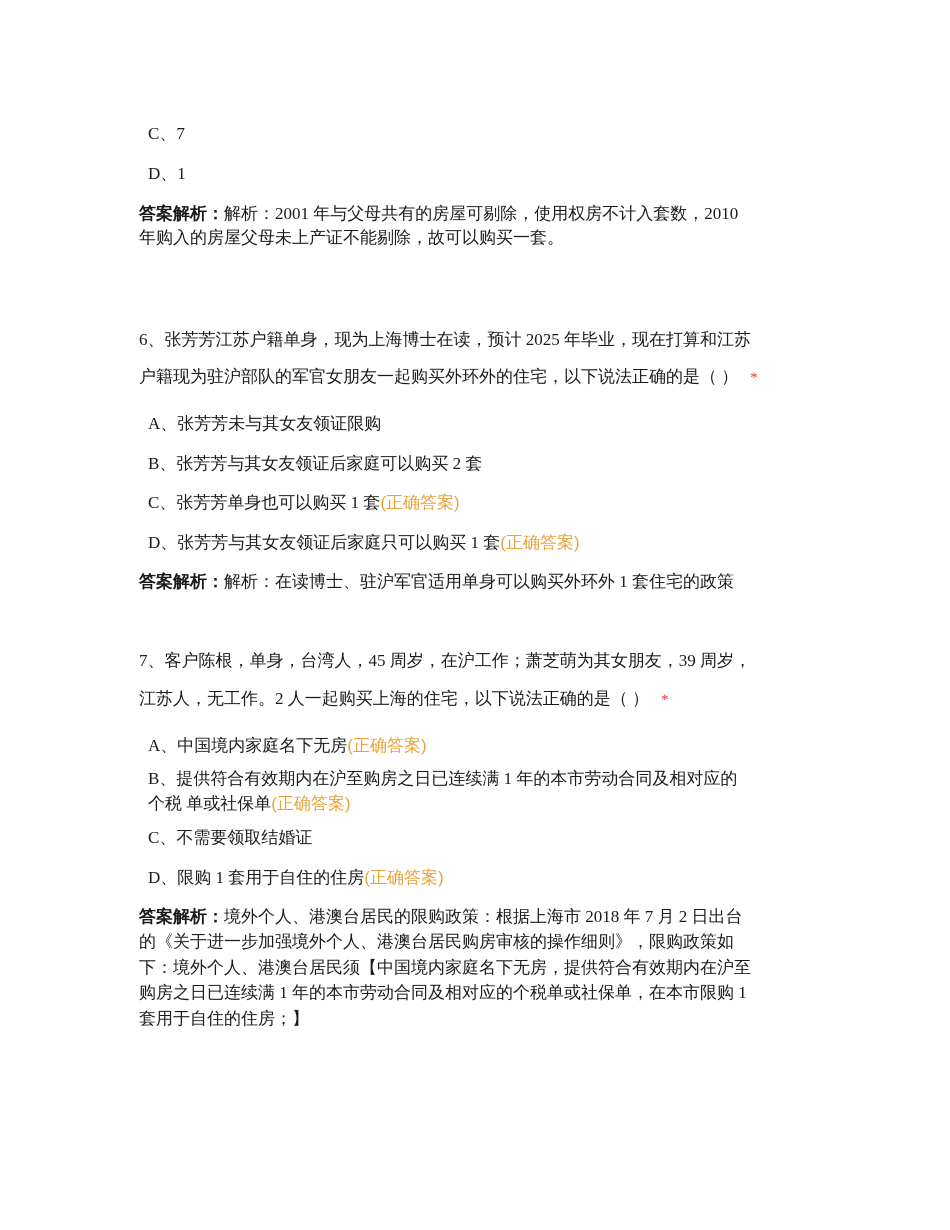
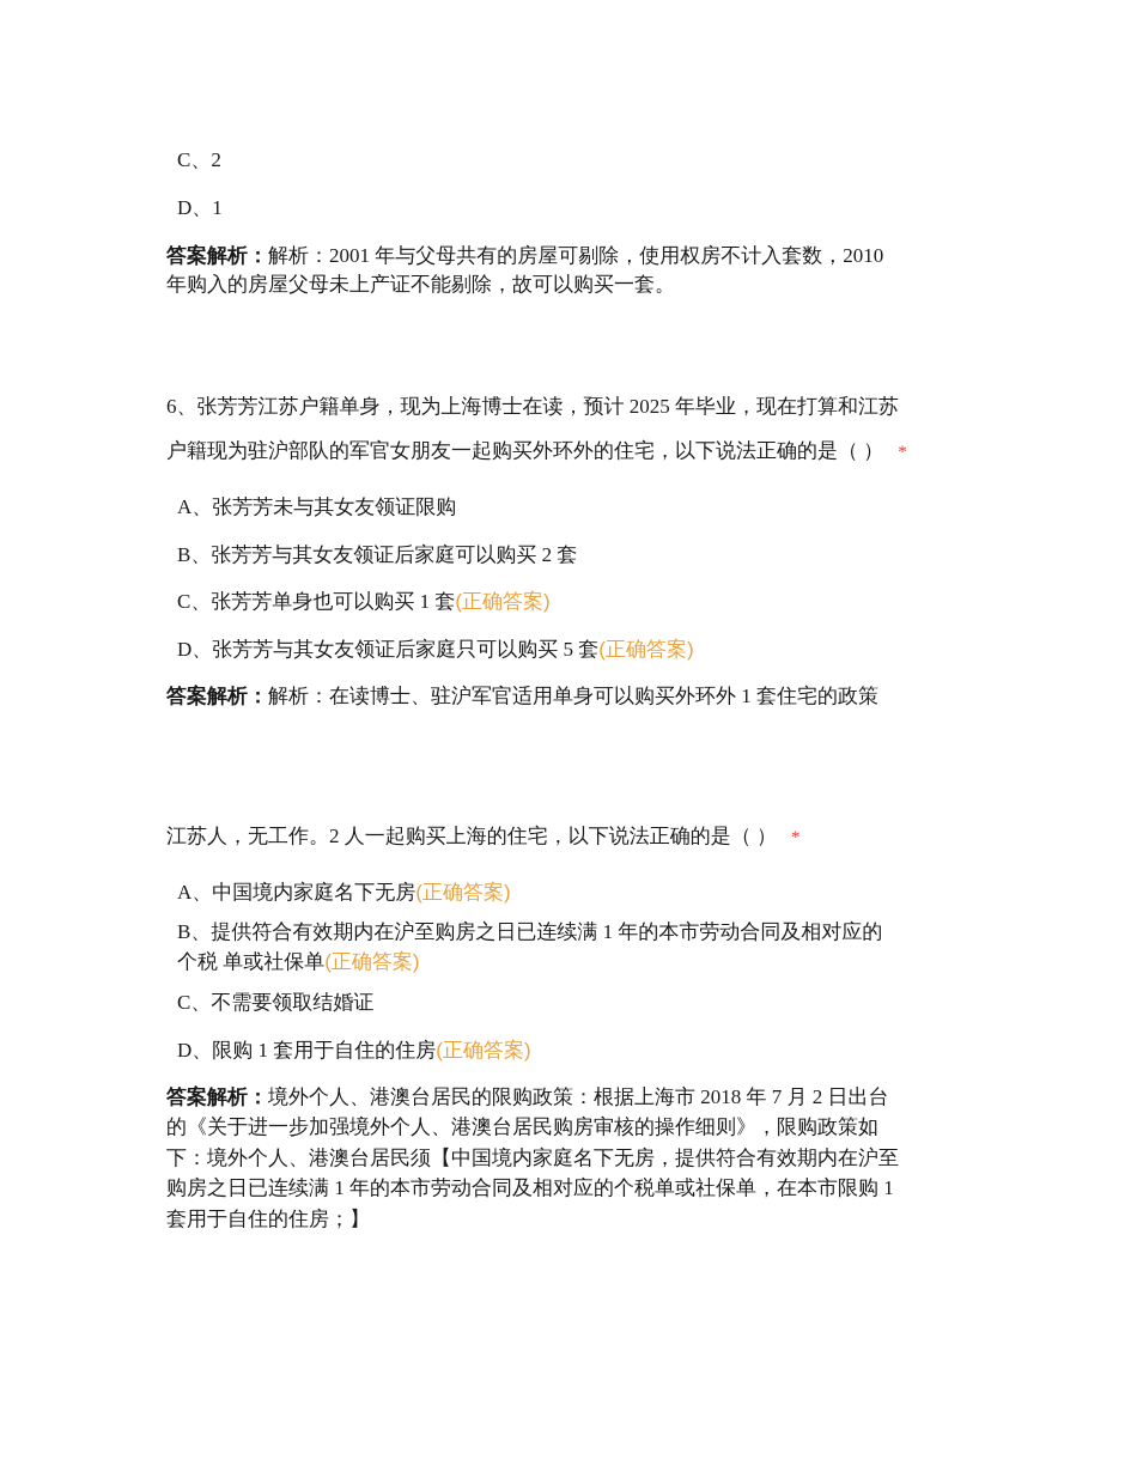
- C、7
+ C、2
  D、1
  答案解析：解析：2001 年与父母共有的房屋可剔除，使用权房不计入套数，2010
  年购入的房屋父母未上产证不能剔除，故可以购买一套。
  6、张芳芳江苏户籍单身，现为上海博士在读，预计 2025 年毕业，现在打算和江苏
  户籍现为驻沪部队的军官女朋友一起购买外环外的住宅，以下说法正确的是（ ） *
  A、张芳芳未与其女友领证限购
  B、张芳芳与其女友领证后家庭可以购买 2 套
  C、张芳芳单身也可以购买 1 套(正确答案)
- D、张芳芳与其女友领证后家庭只可以购买 1 套(正确答案)
+ D、张芳芳与其女友领证后家庭只可以购买 5 套(正确答案)
  答案解析：解析：在读博士、驻沪军官适用单身可以购买外环外 1 套住宅的政策
- 7、客户陈根，单身，台湾人，45 周岁，在沪工作；萧芝萌为其女朋友，39 周岁，
  江苏人，无工作。2 人一起购买上海的住宅，以下说法正确的是（ ） *
  A、中国境内家庭名下无房(正确答案)
  B、提供符合有效期内在沪至购房之日已连续满 1 年的本市劳动合同及相对应的
  个税 单或社保单(正确答案)
  C、不需要领取结婚证
  D、限购 1 套用于自住的住房(正确答案)
  答案解析：境外个人、港澳台居民的限购政策：根据上海市 2018 年 7 月 2 日出台
  的《关于进一步加强境外个人、港澳台居民购房审核的操作细则》，限购政策如
  下：境外个人、港澳台居民须【中国境内家庭名下无房，提供符合有效期内在沪至
  购房之日已连续满 1 年的本市劳动合同及相对应的个税单或社保单，在本市限购 1
  套用于自住的住房；】
